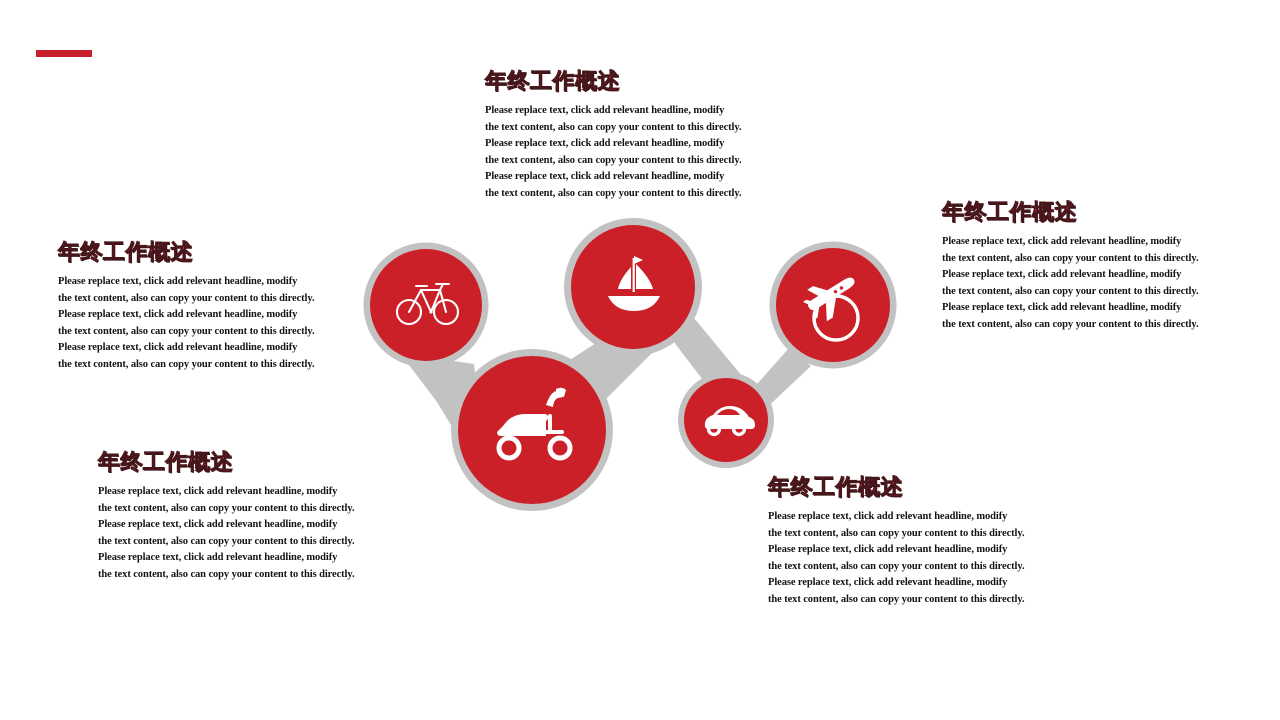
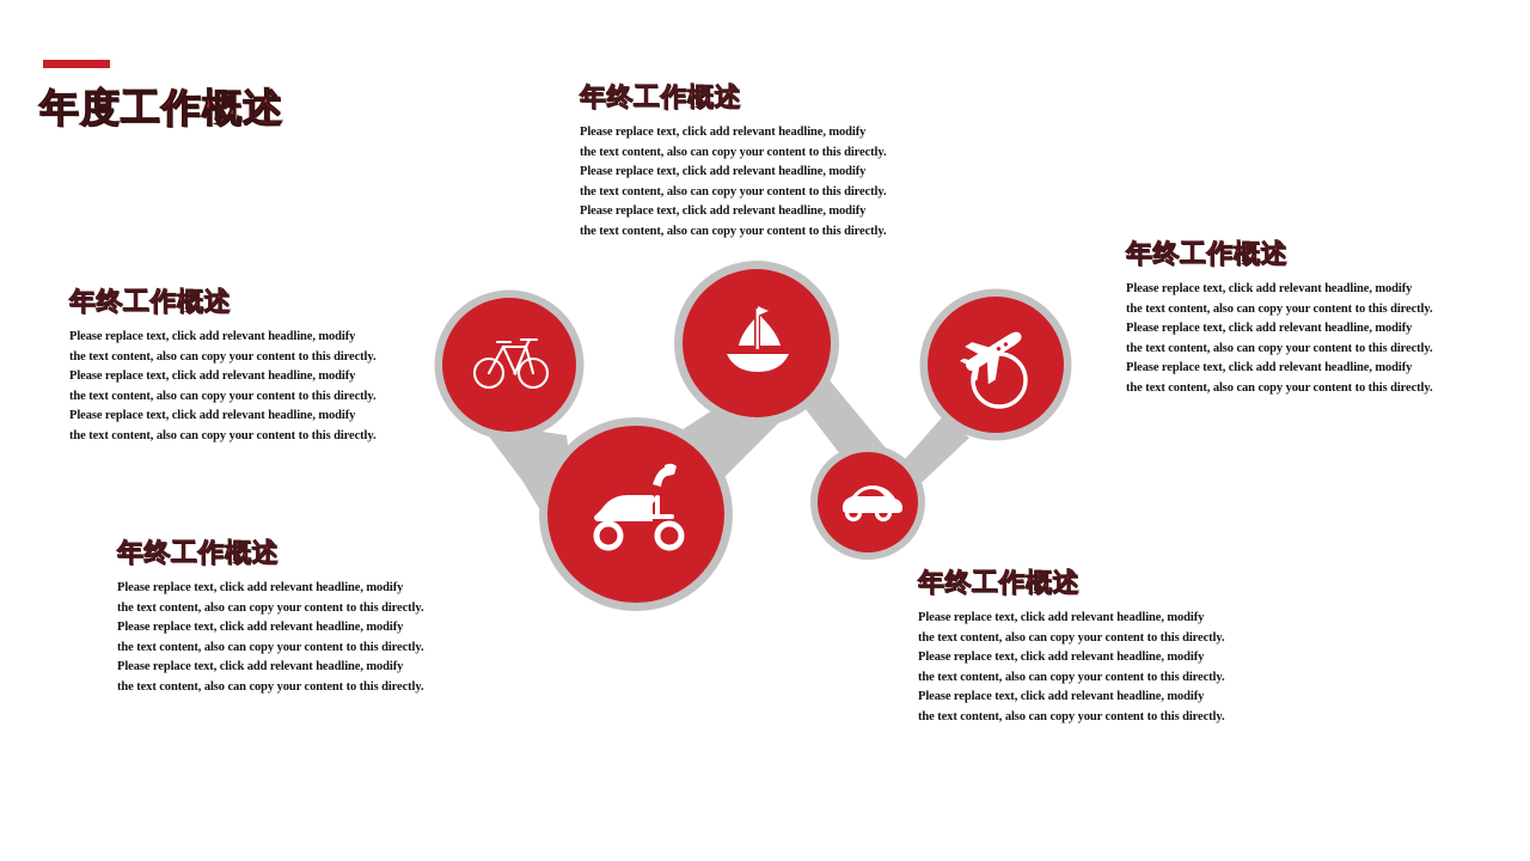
+ 年度工作概述
  年终工作概述
  Please replace text, click add relevant headline, modify
  the text content, also can copy your content to this directly.
  Please replace text, click add relevant headline, modify
  the text content, also can copy your content to this directly.
  Please replace text, click add relevant headline, modify
  the text content, also can copy your content to this directly.
  年终工作概述
  Please replace text, click add relevant headline, modify
  the text content, also can copy your content to this directly.
  Please replace text, click add relevant headline, modify
  the text content, also can copy your content to this directly.
  Please replace text, click add relevant headline, modify
  the text content, also can copy your content to this directly.
  年终工作概述
  Please replace text, click add relevant headline, modify
  the text content, also can copy your content to this directly.
  Please replace text, click add relevant headline, modify
  the text content, also can copy your content to this directly.
  Please replace text, click add relevant headline, modify
  the text content, also can copy your content to this directly.
  年终工作概述
  Please replace text, click add relevant headline, modify
  the text content, also can copy your content to this directly.
  Please replace text, click add relevant headline, modify
  the text content, also can copy your content to this directly.
  Please replace text, click add relevant headline, modify
  the text content, also can copy your content to this directly.
  年终工作概述
  Please replace text, click add relevant headline, modify
  the text content, also can copy your content to this directly.
  Please replace text, click add relevant headline, modify
  the text content, also can copy your content to this directly.
  Please replace text, click add relevant headline, modify
  the text content, also can copy your content to this directly.
